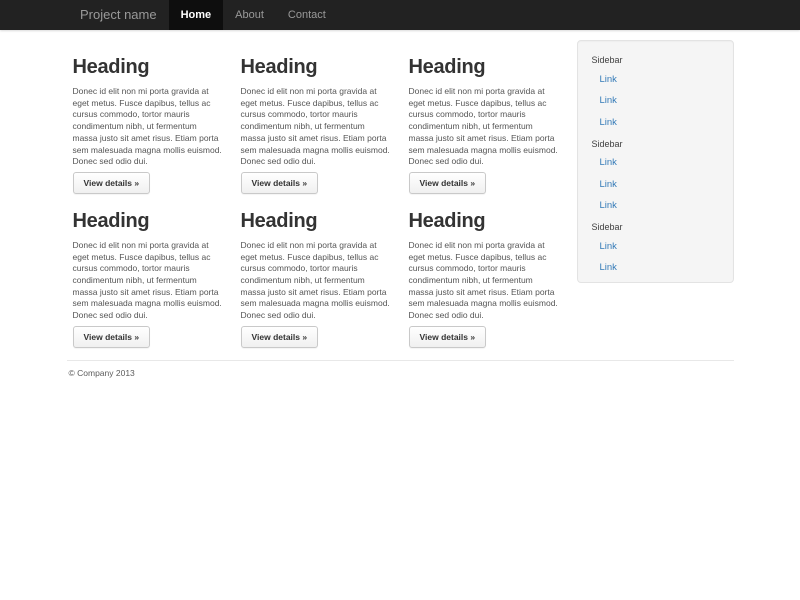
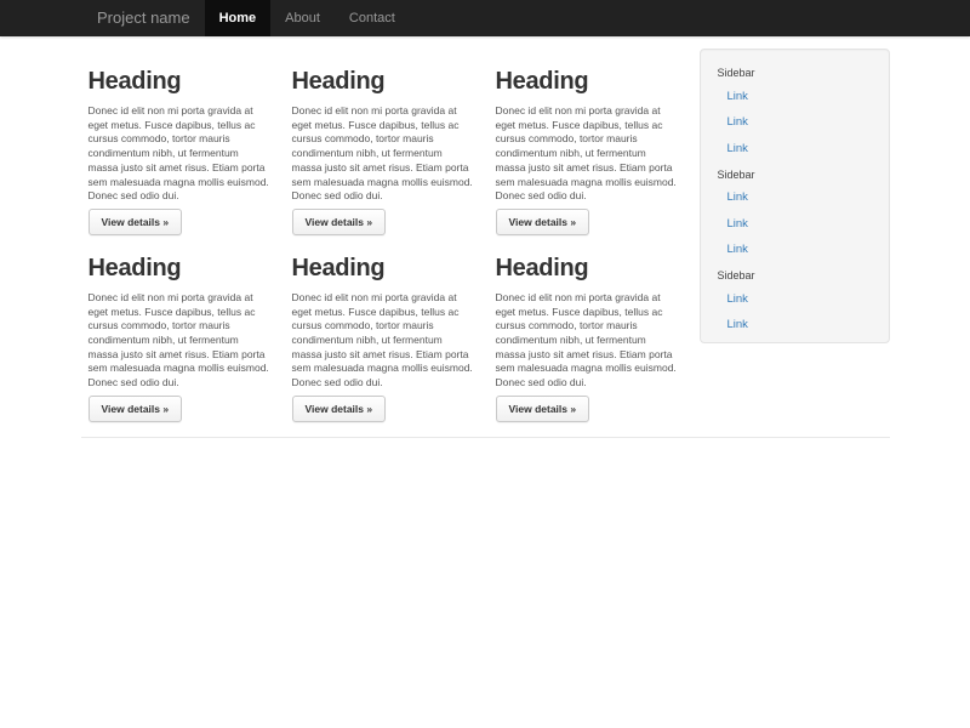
  Project name
  Home
  About
  Contact
  Heading
  Donec id elit non mi porta gravida at eget metus. Fusce dapibus, tellus ac cursus commodo, tortor mauris condimentum nibh, ut fermentum massa justo sit amet risus. Etiam porta sem malesuada magna mollis euismod. Donec sed odio dui.
  View details »
  Heading
  Donec id elit non mi porta gravida at eget metus. Fusce dapibus, tellus ac cursus commodo, tortor mauris condimentum nibh, ut fermentum massa justo sit amet risus. Etiam porta sem malesuada magna mollis euismod. Donec sed odio dui.
  View details »
  Heading
  Donec id elit non mi porta gravida at eget metus. Fusce dapibus, tellus ac cursus commodo, tortor mauris condimentum nibh, ut fermentum massa justo sit amet risus. Etiam porta sem malesuada magna mollis euismod. Donec sed odio dui.
  View details »
  Heading
  Donec id elit non mi porta gravida at eget metus. Fusce dapibus, tellus ac cursus commodo, tortor mauris condimentum nibh, ut fermentum massa justo sit amet risus. Etiam porta sem malesuada magna mollis euismod. Donec sed odio dui.
  View details »
  Heading
  Donec id elit non mi porta gravida at eget metus. Fusce dapibus, tellus ac cursus commodo, tortor mauris condimentum nibh, ut fermentum massa justo sit amet risus. Etiam porta sem malesuada magna mollis euismod. Donec sed odio dui.
  View details »
  Heading
  Donec id elit non mi porta gravida at eget metus. Fusce dapibus, tellus ac cursus commodo, tortor mauris condimentum nibh, ut fermentum massa justo sit amet risus. Etiam porta sem malesuada magna mollis euismod. Donec sed odio dui.
  View details »
  Sidebar
  Link
  Link
  Link
  Sidebar
  Link
  Link
  Link
  Sidebar
  Link
  Link
- © Company 2013
